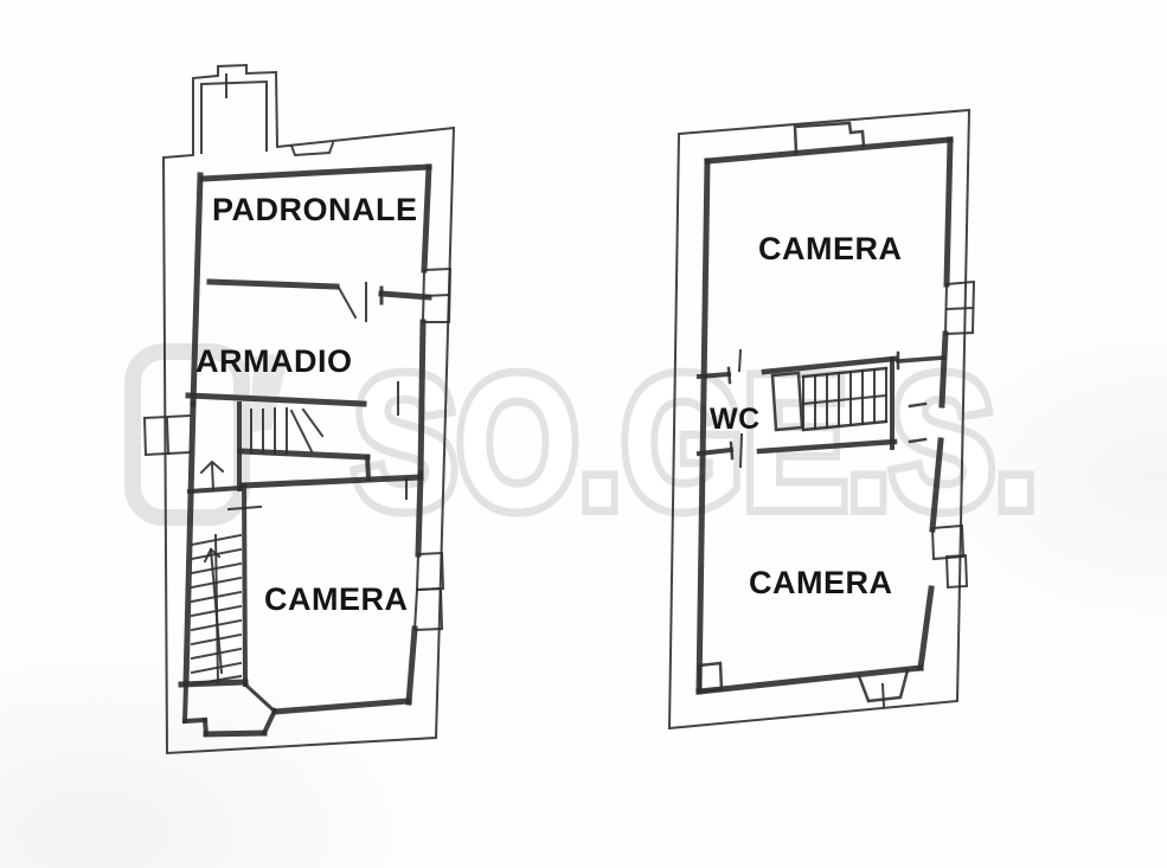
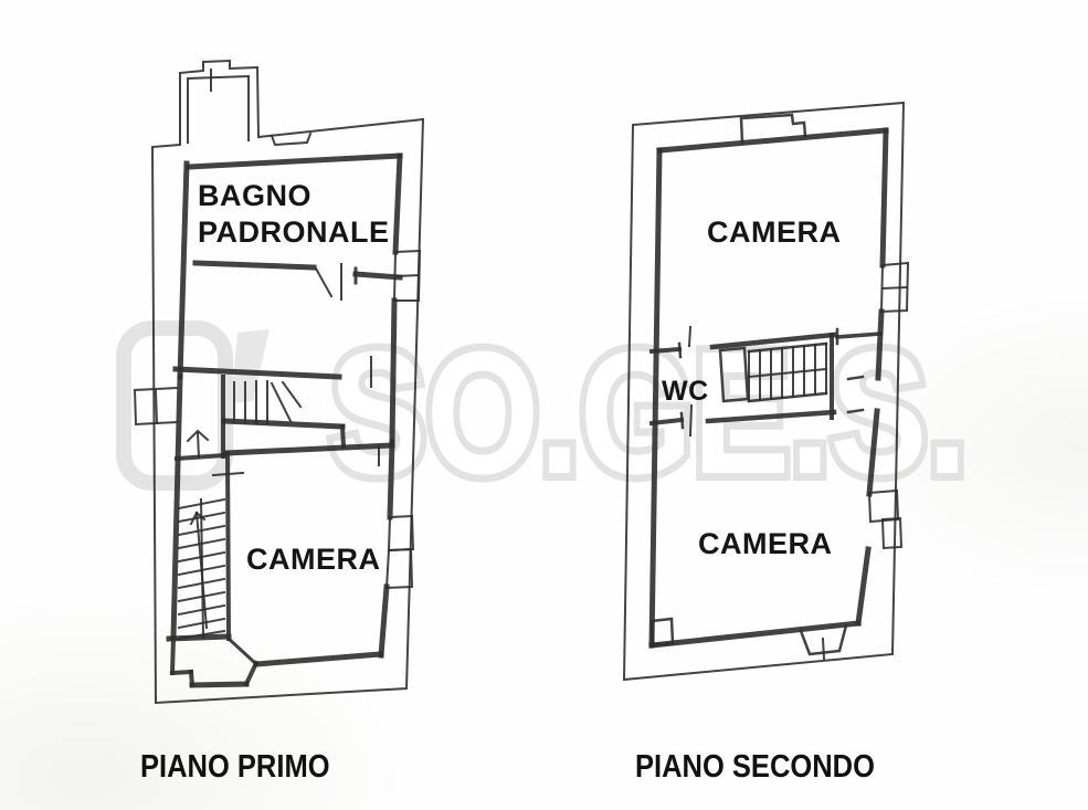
  SO.GE.
+ BAGNO
  PADRONALE
- ARMADIO
  CAMERA
  CAMERA
  WC
  CAMERA
+ PIANO PRIMO
+ PIANO SECONDO
